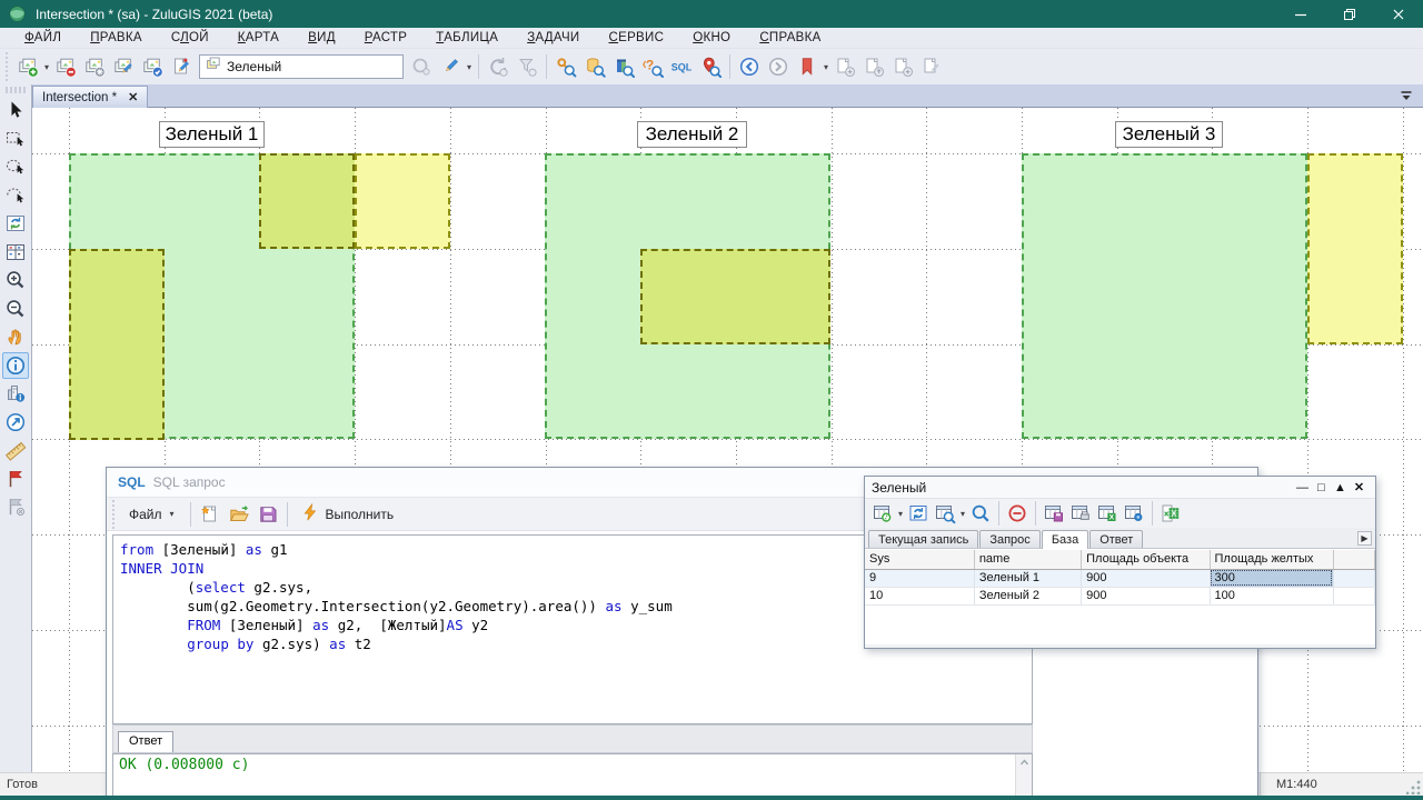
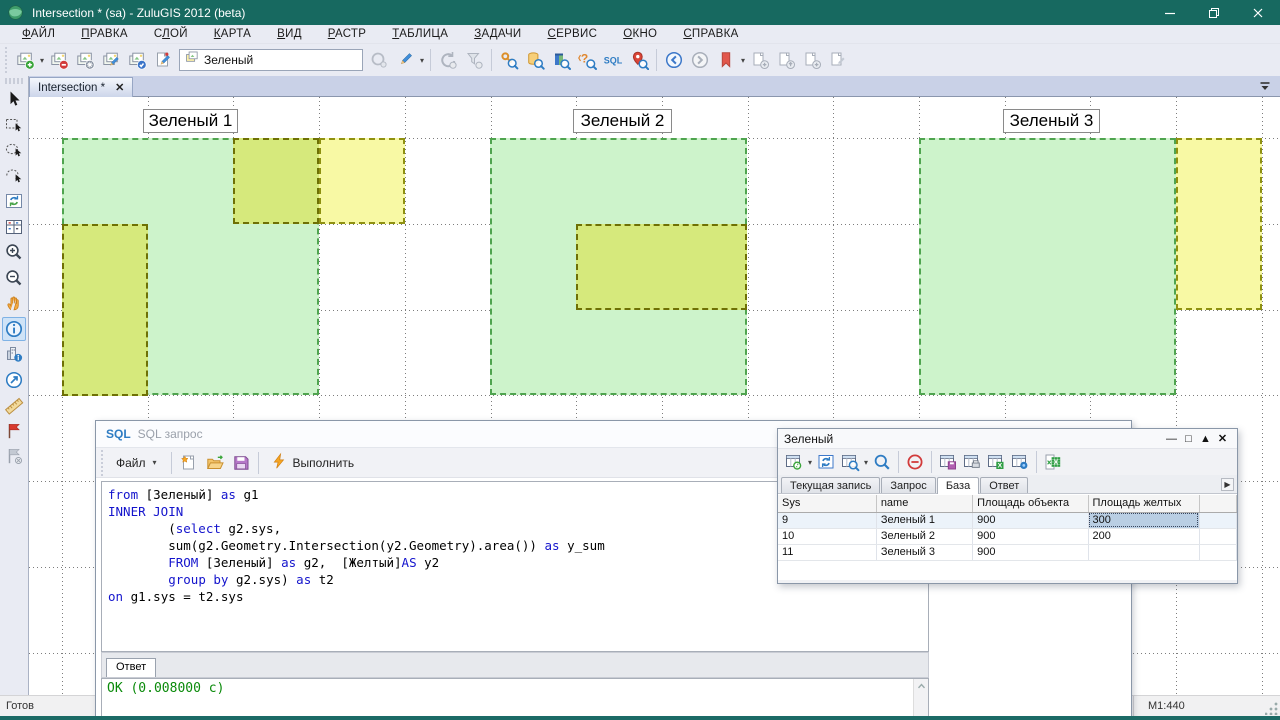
- Intersection * (sa) - ZuluGIS 2021 (beta)
+ Intersection * (sa) - ZuluGIS 2012 (beta)
  ФАЙЛ
  ПРАВКА
  СЛОЙ
  КАРТА
  ВИД
  РАСТР
  ТАБЛИЦА
  ЗАДАЧИ
  СЕРВИС
  ОКНО
  СПРАВКА
  ▾
  Зеленый
  ▾
  ?
  SQL
  ▾
  Intersection *
  ✕
  Зеленый 1
  Зеленый 2
  Зеленый 3
  Готов
  М1:440
  SQL
  SQL запрос
  Файл
  ▾
  Выполнить
  from [Зеленый] as g1
  INNER JOIN
  (select g2.sys,
  sum(g2.Geometry.Intersection(y2.Geometry).area()) as y_sum
  FROM [Зеленый] as g2, [Желтый]AS y2
  group by g2.sys) as t2
+ on g1.sys = t2.sys
  Ответ
  OK (0.008000 с)
  Зеленый
  —
  □
  ▲
  ✕
  ▾
  ▾
  Текущая запись
  Запрос
  База
  Ответ
  ▶
  Sys	name	Площадь объекта	Площадь желтых
  9	Зеленый 1	900	300
- 10	Зеленый 2	900	100
+ 10	Зеленый 2	900	200
+ 11	Зеленый 3	900
